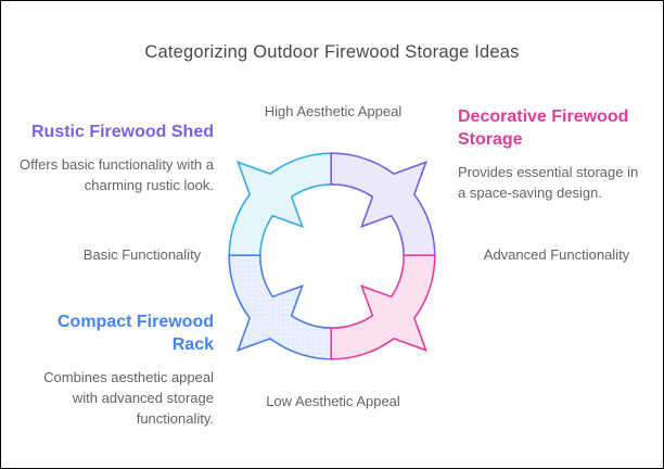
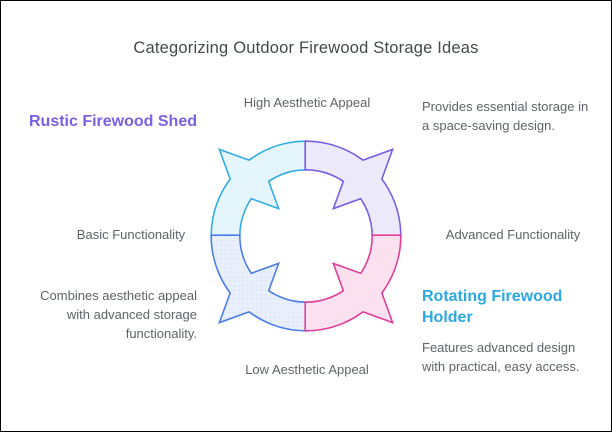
  Categorizing Outdoor Firewood Storage Ideas
  High Aesthetic Appeal
  Basic Functionality
  Advanced Functionality
  Low Aesthetic Appeal
  Rustic Firewood Shed
- Offers basic functionality with a charming rustic look.
- Decorative Firewood Storage
  Provides essential storage in a space-saving design.
- Compact Firewood Rack
  Combines aesthetic appeal with advanced storage functionality.
+ Rotating Firewood Holder
+ Features advanced design with practical, easy access.
